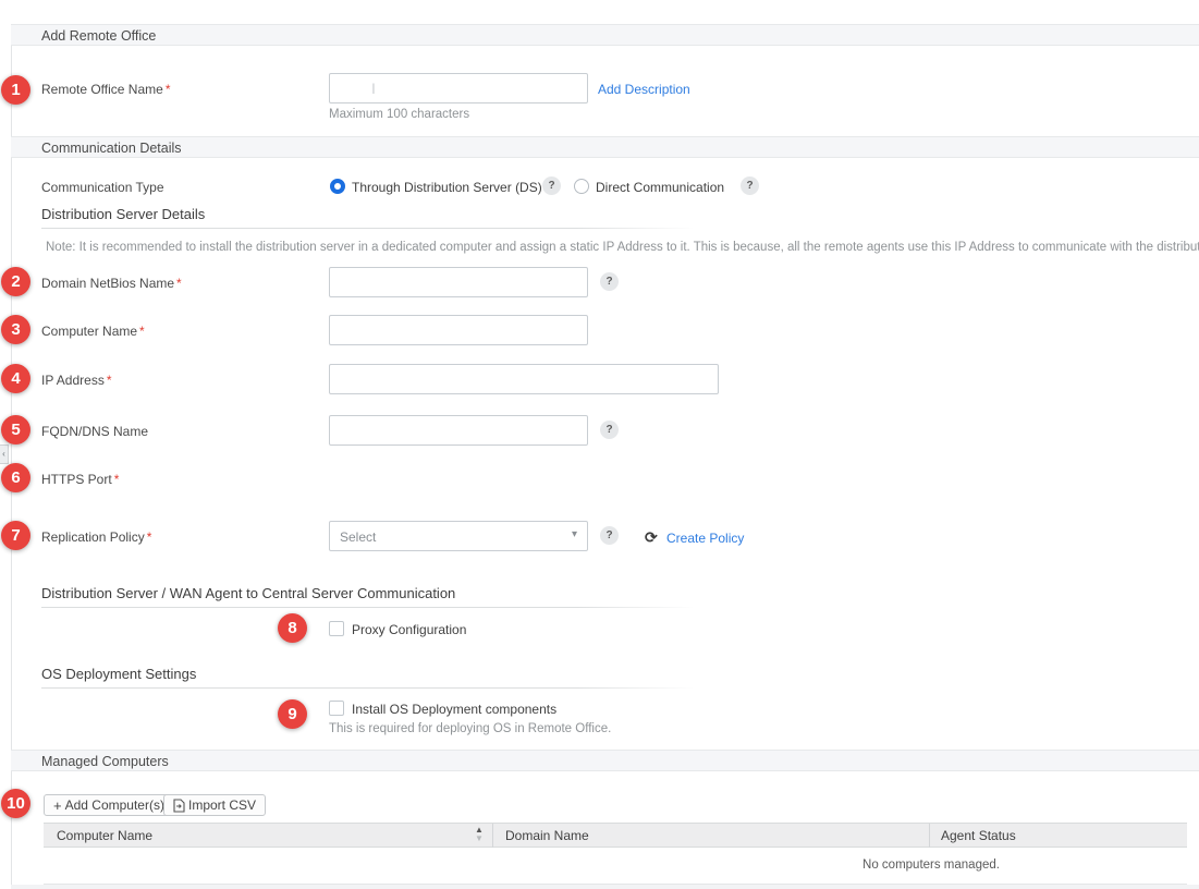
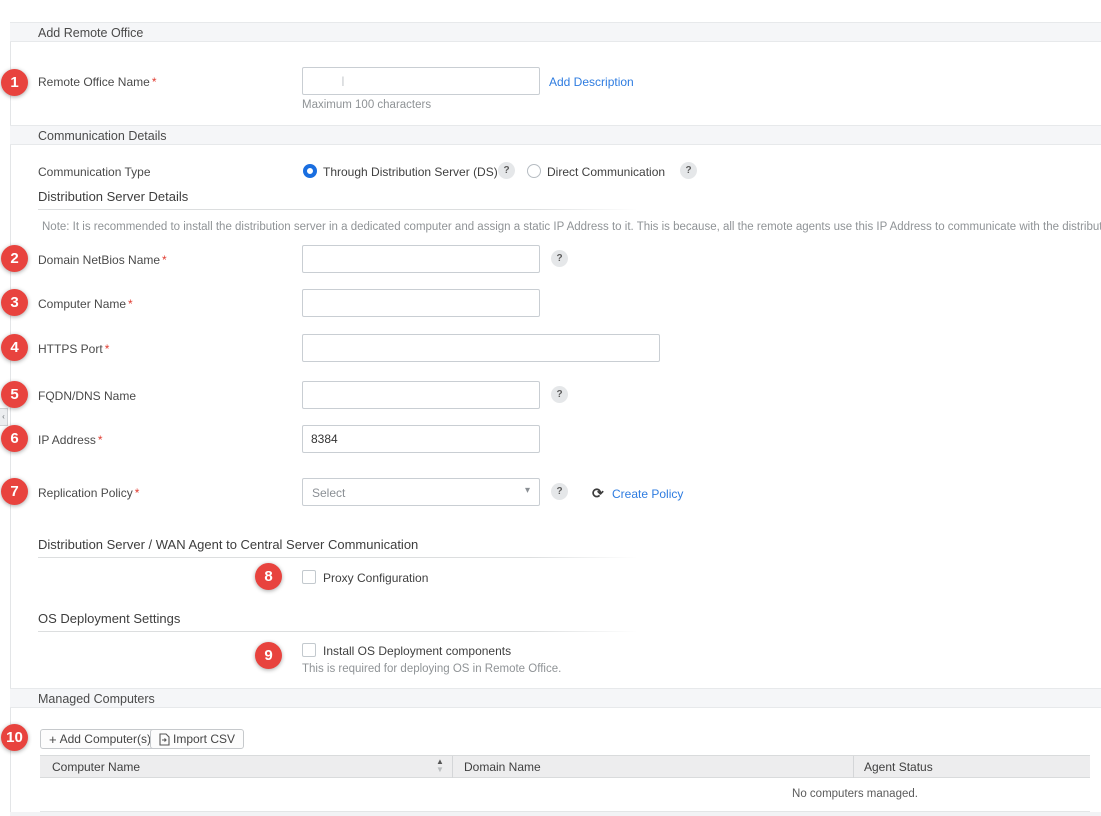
  Add Remote Office
  Remote Office Name *
  I
  Add Description
  Maximum 100 characters
  Communication Details
  Communication Type
  Through Distribution Server (DS)
  ?
  Direct Communication
  ?
  Distribution Server Details
  Note: It is recommended to install the distribution server in a dedicated computer and assign a static IP Address to it. This is because, all the remote agents use this IP Address to communicate with the distribu
  Domain NetBios Name *
  ?
  Computer Name *
- IP Address *
+ HTTPS Port *
  FQDN/DNS Name
  ?
- HTTPS Port *
+ IP Address *
+ 8384
  Replication Policy *
  Select
  ▾
  ?
  ⟳
  Create Policy
  Distribution Server / WAN Agent to Central Server Communication
  Proxy Configuration
  OS Deployment Settings
  Install OS Deployment components
  This is required for deploying OS in Remote Office.
  Managed Computers
  +
  Add Computer(s)
  Import CSV
  Computer Name
  ▲
  ▼
  Domain Name
  Agent Status
  No computers managed.
  ‹
  1
  2
  3
  4
  5
  6
  7
  8
  9
  10
